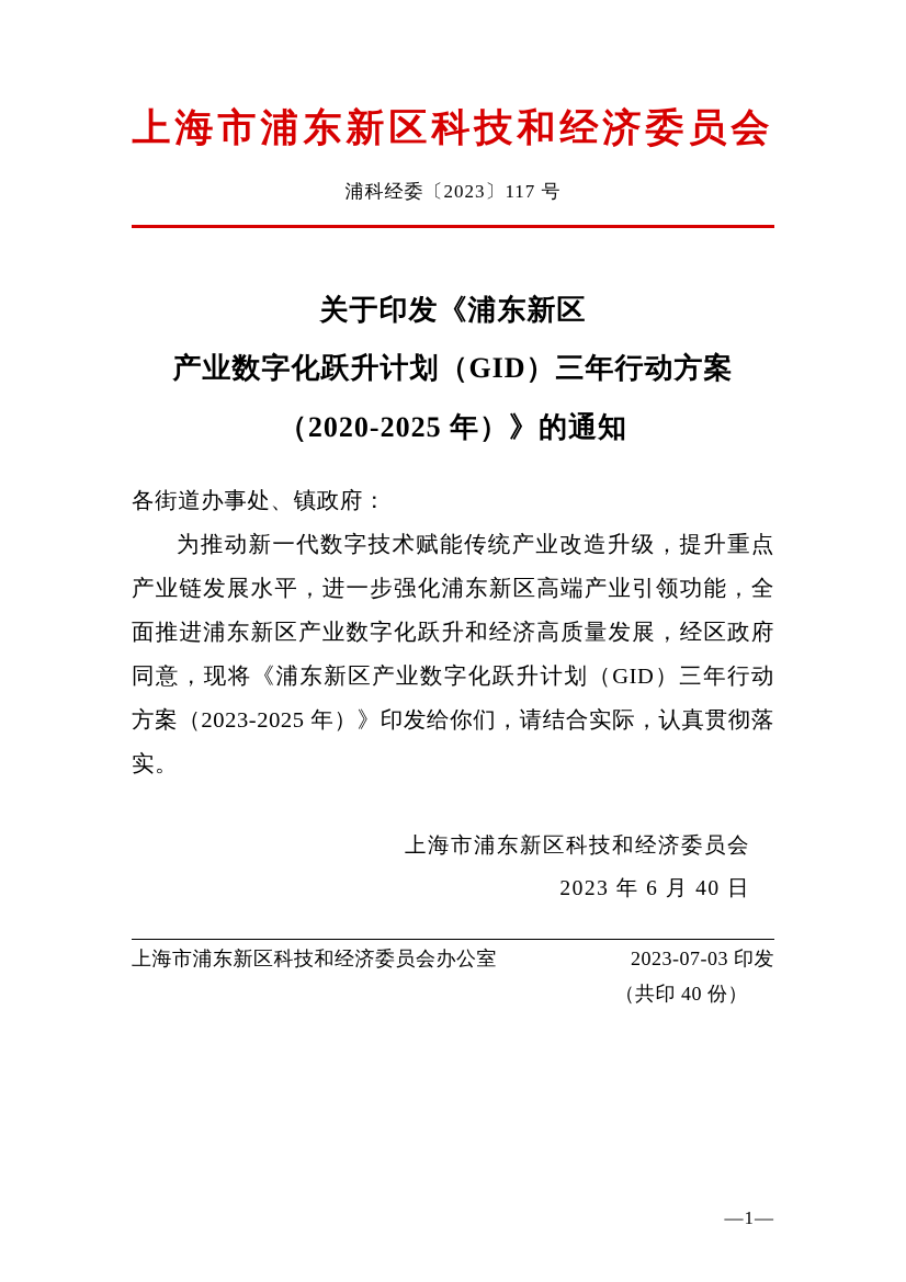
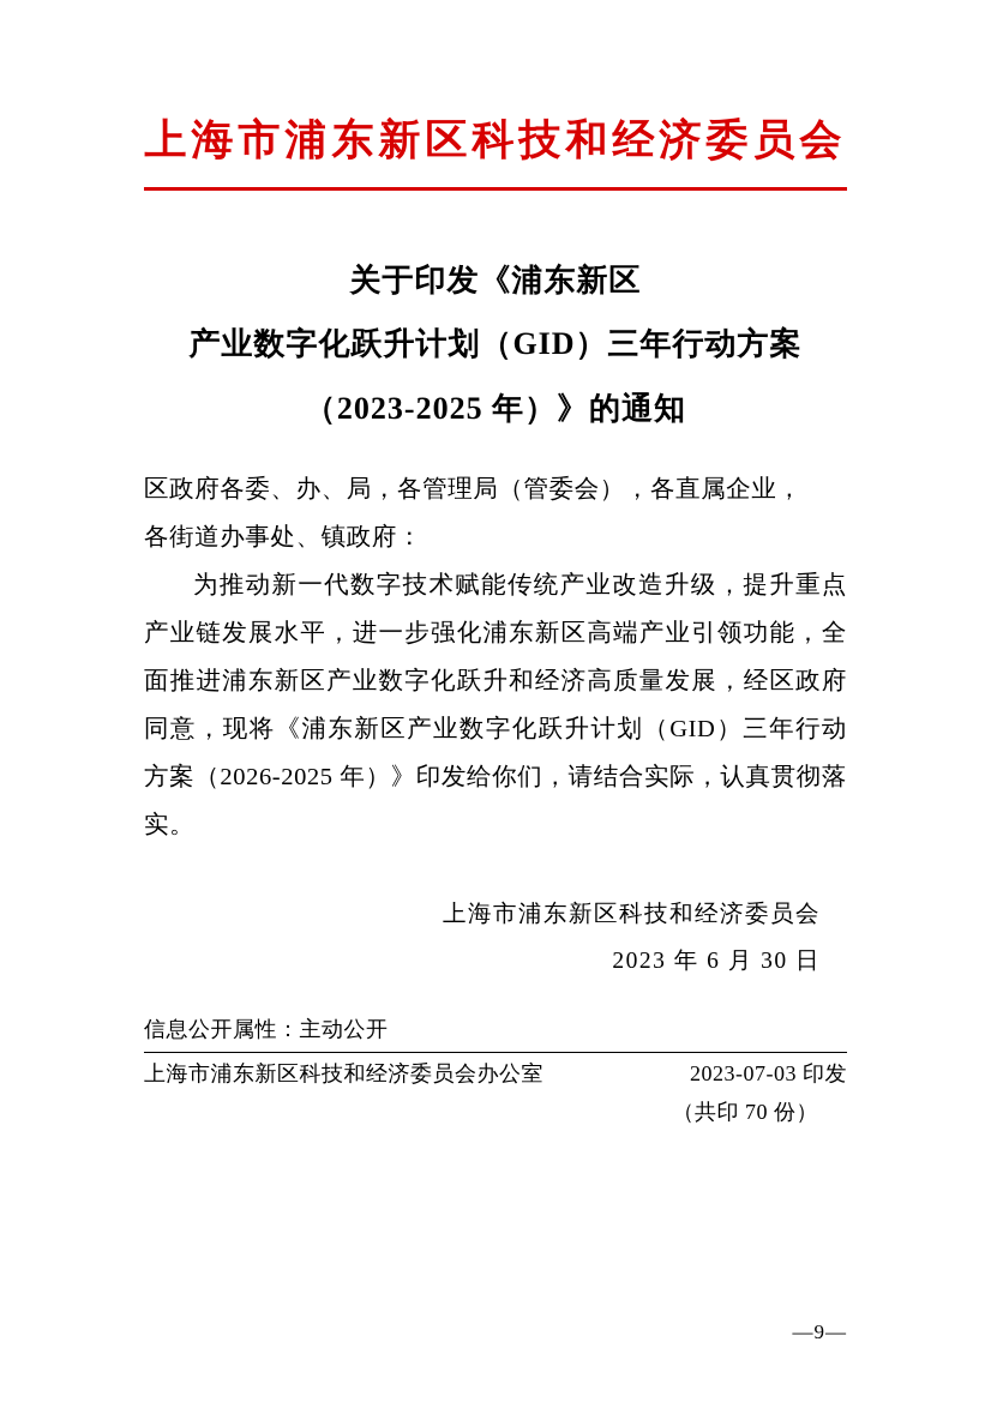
  上海市浦东新区科技和经济委员会
- 浦科经委〔2023〕117 号
  关于印发《浦东新区
  产业数字化跃升计划（GID）三年行动方案
- （2020-2025 年）》的通知
+ （2023-2025 年）》的通知
+ 区政府各委、办、局，各管理局（管委会），各直属企业，
  各街道办事处、镇政府：
- 为推动新一代数字技术赋能传统产业改造升级，提升重点产业链发展水平，进一步强化浦东新区高端产业引领功能，全面推进浦东新区产业数字化跃升和经济高质量发展，经区政府同意，现将《浦东新区产业数字化跃升计划（GID）三年行动方案（2023-2025 年）》印发给你们，请结合实际，认真贯彻落实。
+ 为推动新一代数字技术赋能传统产业改造升级，提升重点产业链发展水平，进一步强化浦东新区高端产业引领功能，全面推进浦东新区产业数字化跃升和经济高质量发展，经区政府同意，现将《浦东新区产业数字化跃升计划（GID）三年行动方案（2026-2025 年）》印发给你们，请结合实际，认真贯彻落实。
  上海市浦东新区科技和经济委员会
- 2023 年 6 月 40 日
+ 2023 年 6 月 30 日
+ 信息公开属性：主动公开
  上海市浦东新区科技和经济委员会办公室
  2023-07-03 印发
- （共印 40 份）
+ （共印 70 份）
- —1—
+ —9—
